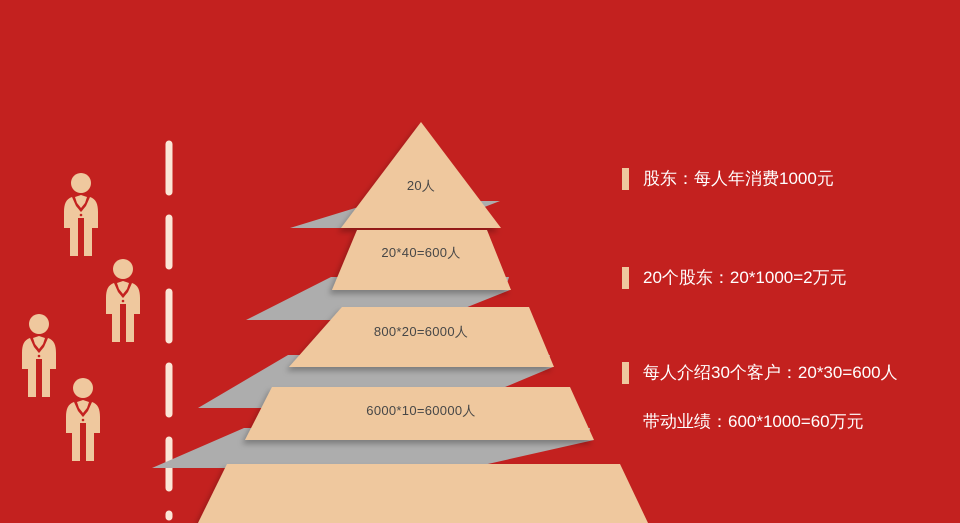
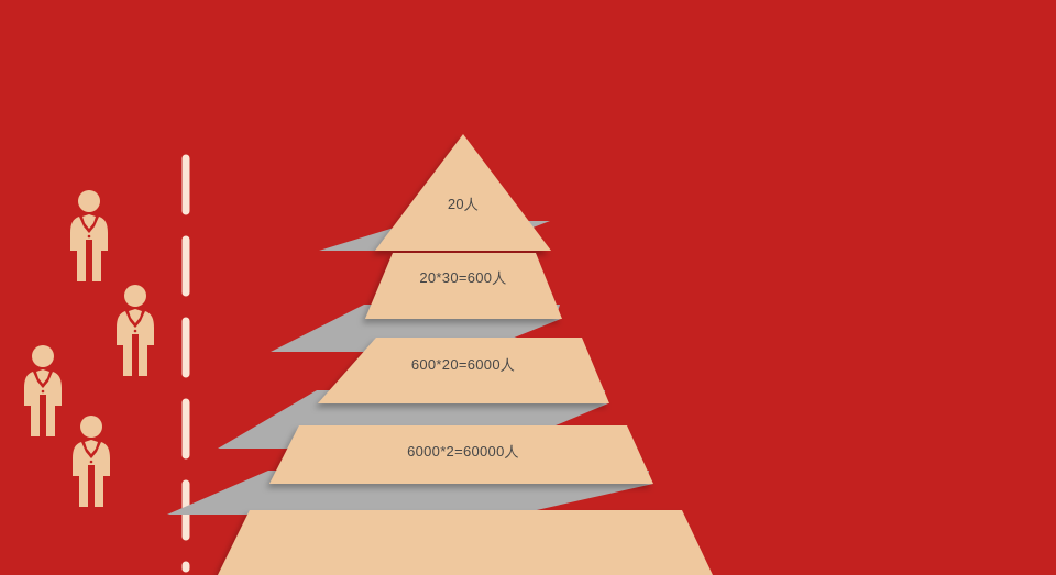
  20人
- 20*40=600人
+ 20*30=600人
- 800*20=6000人
+ 600*20=6000人
- 6000*10=60000人
+ 6000*2=60000人
- 股东：每人年消费1000元
- 20个股东：20*1000=2万元
- 每人介绍30个客户：20*30=600人
- 带动业绩：600*1000=60万元
